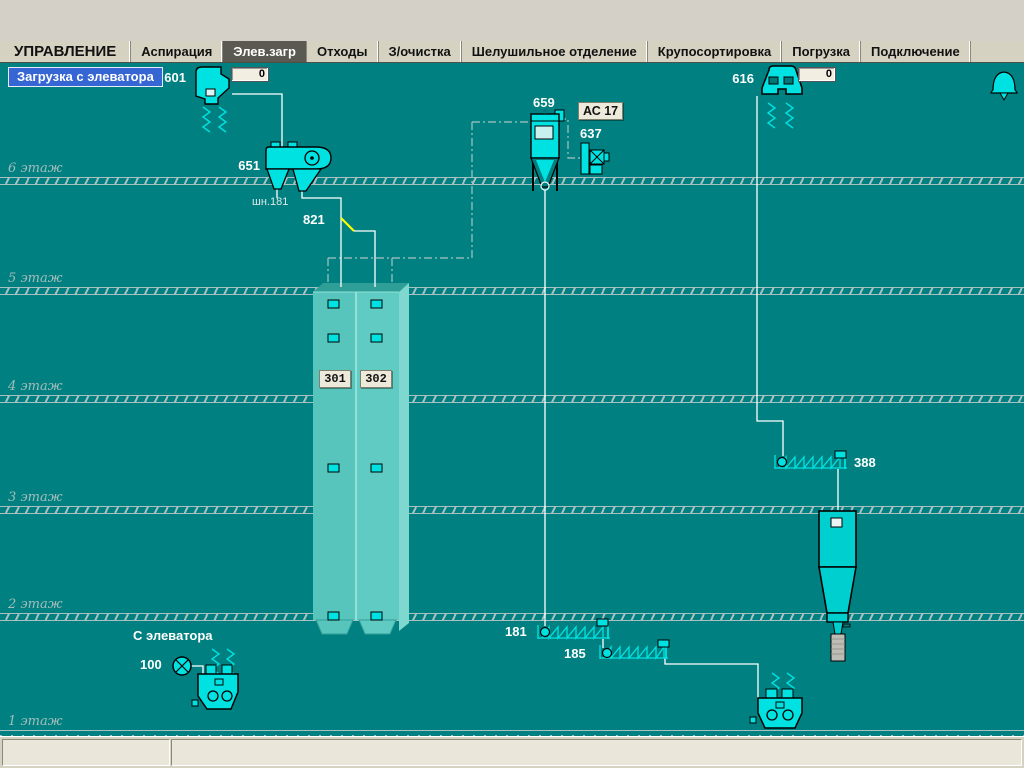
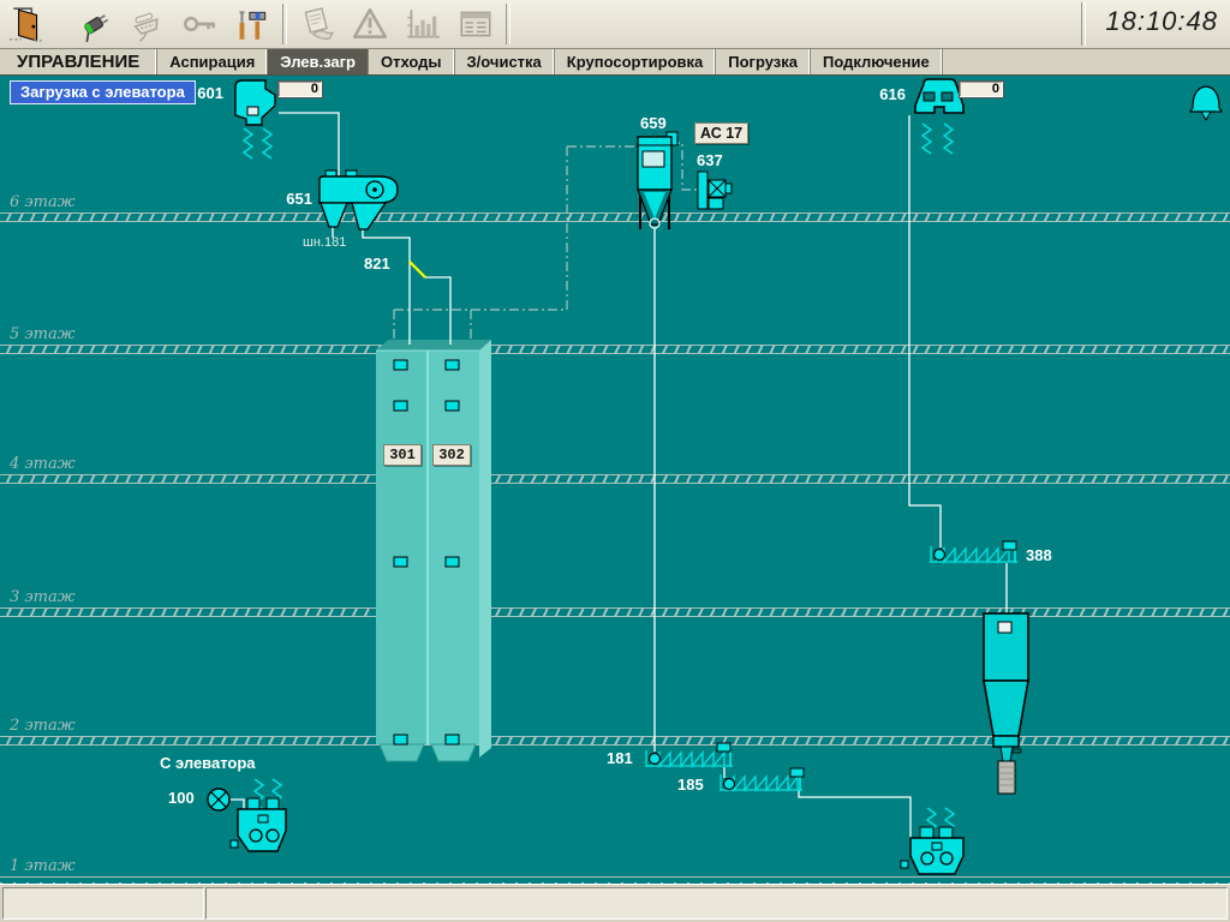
+ 18:10:48
  УПРАВЛЕНИЕ
  Аспирация
  Элев.загр
  Отходы
  З/очистка
- Шелушильное отделение
  Крупосортировка
  Погрузка
  Подключение
  6 этаж
  5 этаж
  4 этаж
  3 этаж
  2 этаж
  1 этаж
  Загрузка с элеватора
  601
  0
  651
  шн.181
  821
  659
  АС 17
  637
  616
  0
  388
  301
  302
  С элеватора
  100
  181
  185
